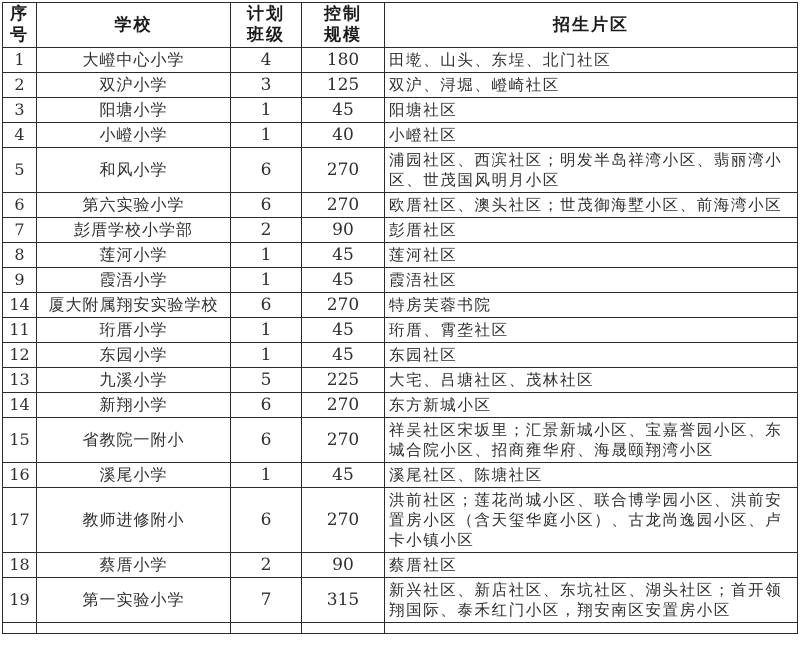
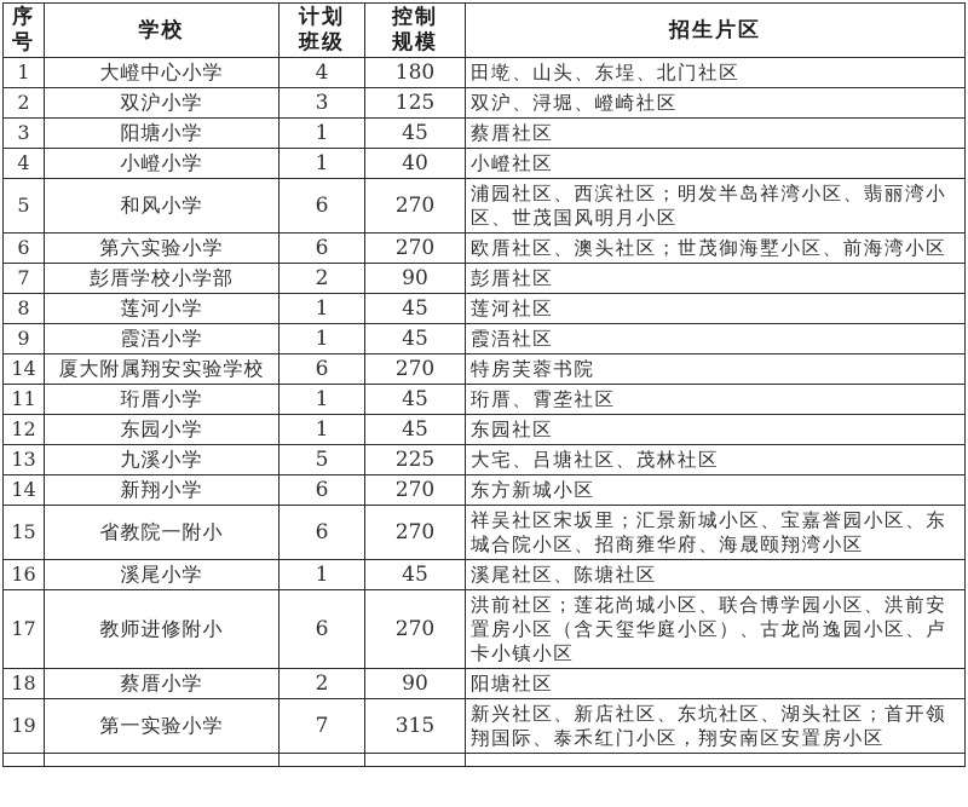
  序 号	学校	计划 班级	控制 规模	招生片区
  1	大嶝中心小学	4	180	田墘、山头、东埕、北门社区
  2	双沪小学	3	125	双沪、浔堀、嶝崎社区
- 3	阳塘小学	1	45	阳塘社区
+ 3	阳塘小学	1	45	蔡厝社区
  4	小嶝小学	1	40	小嶝社区
  5	和风小学	6	270	浦园社区、西滨社区；明发半岛祥湾小区、翡丽湾小区、世茂国风明月小区
  6	第六实验小学	6	270	欧厝社区、澳头社区；世茂御海墅小区、前海湾小区
  7	彭厝学校小学部	2	90	彭厝社区
  8	莲河小学	1	45	莲河社区
  9	霞浯小学	1	45	霞浯社区
  14	厦大附属翔安实验学校	6	270	特房芙蓉书院
  11	珩厝小学	1	45	珩厝、霄垄社区
  12	东园小学	1	45	东园社区
  13	九溪小学	5	225	大宅、吕塘社区、茂林社区
  14	新翔小学	6	270	东方新城小区
  15	省教院一附小	6	270	祥吴社区宋坂里；汇景新城小区、宝嘉誉园小区、东城合院小区、招商雍华府、海晟颐翔湾小区
  16	溪尾小学	1	45	溪尾社区、陈塘社区
  17	教师进修附小	6	270	洪前社区；莲花尚城小区、联合博学园小区、洪前安置房小区（含天玺华庭小区）、古龙尚逸园小区、卢卡小镇小区
- 18	蔡厝小学	2	90	蔡厝社区
+ 18	蔡厝小学	2	90	阳塘社区
  19	第一实验小学	7	315	新兴社区、新店社区、东坑社区、湖头社区；首开领翔国际、泰禾红门小区，翔安南区安置房小区
